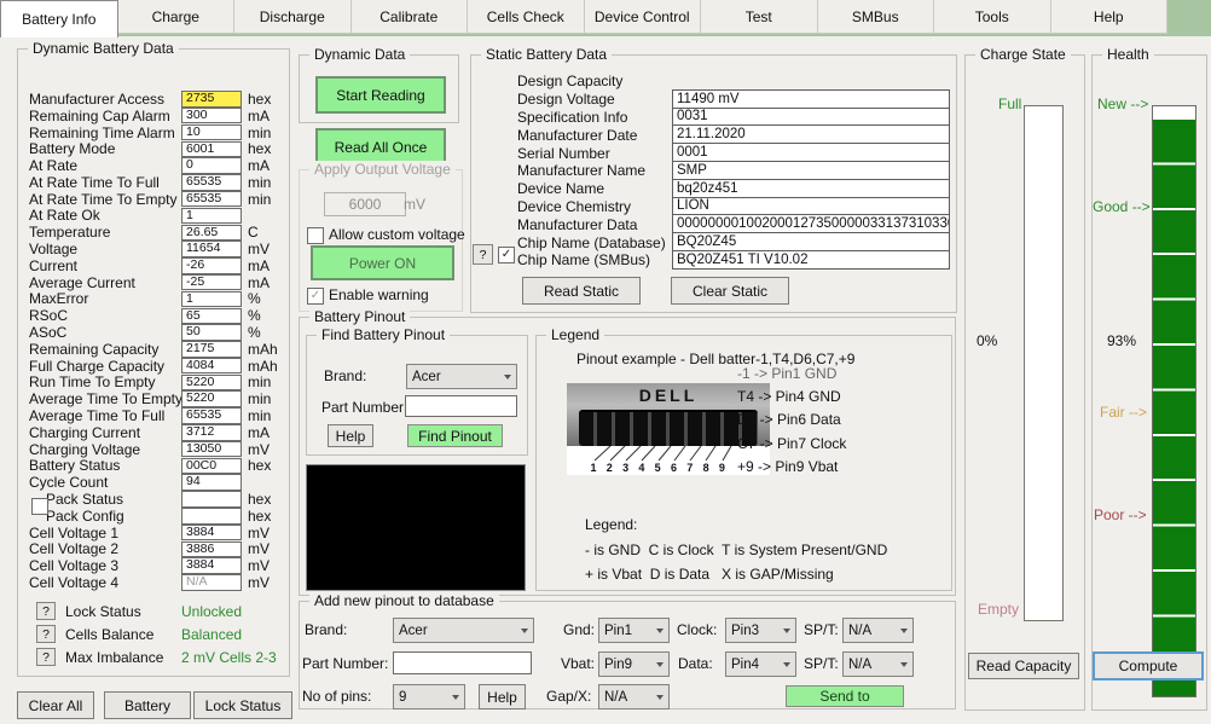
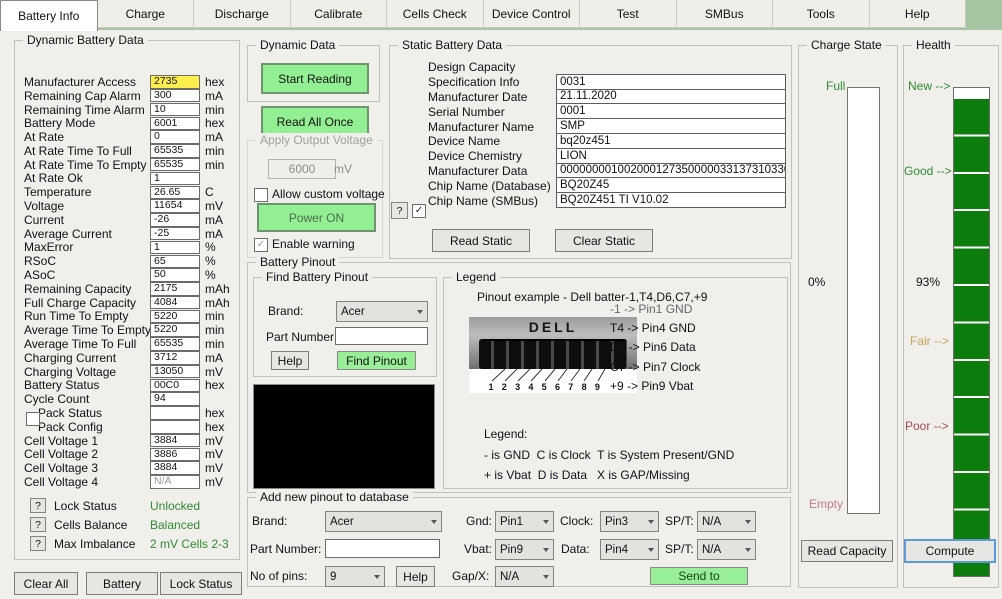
  Battery Info
  Charge
  Discharge
  Calibrate
  Cells Check
  Device Control
  Test
  SMBus
  Tools
  Help
  Dynamic Battery Data
  Manufacturer Access
  2735
  hex
  Remaining Cap Alarm
  300
  mA
  Remaining Time Alarm
  10
  min
  Battery Mode
  6001
  hex
  At Rate
  0
  mA
  At Rate Time To Full
  65535
  min
  At Rate Time To Empty
  65535
  min
  At Rate Ok
  1
  Temperature
  26.65
  C
  Voltage
  11654
  mV
  Current
  -26
  mA
  Average Current
  -25
  mA
  MaxError
  1
  %
  RSoC
  65
  %
  ASoC
  50
  %
  Remaining Capacity
  2175
  mAh
  Full Charge Capacity
  4084
  mAh
  Run Time To Empty
  5220
  min
  Average Time To Empty
  5220
  min
  Average Time To Full
  65535
  min
  Charging Current
  3712
  mA
  Charging Voltage
  13050
  mV
  Battery Status
  00C0
  hex
  Cycle Count
  94
  Pack Status
  hex
  Pack Config
  hex
  Cell Voltage 1
  3884
  mV
  Cell Voltage 2
  3886
  mV
  Cell Voltage 3
  3884
  mV
  Cell Voltage 4
  N/A
  mV
  ?
  Lock Status
  Unlocked
  ?
  Cells Balance
  Balanced
  ?
  Max Imbalance
  2 mV Cells 2-3
  Clear All
  Battery
  Lock Status
  Dynamic Data
  Start Reading
  Read All Once
  Apply Output Voltage
  6000
  mV
  Allow custom voltage
  Power ON
  Enable warning
  Static Battery Data
  Design Capacity
- Design Voltage
- 11490 mV
  Specification Info
  0031
  Manufacturer Date
  21.11.2020
  Serial Number
  0001
  Manufacturer Name
  SMP
  Device Name
  bq20z451
  Device Chemistry
  LION
  Manufacturer Data
  00000000100200012735000003313731033
  Chip Name (Database)
  BQ20Z45
  Chip Name (SMBus)
  BQ20Z451 TI V10.02
  ?
  Read Static
  Clear Static
  Battery Pinout
  Find Battery Pinout
  Brand:
  Acer
  Part Number
  Help
  Find Pinout
  Legend
  Pinout example - Dell batter-1,T4,D6,C7,+9
  DELL
  1
  2
  3
  4
  5
  6
  7
  8
  9
  -1 -> Pin1 GND
  T4 -> Pin4 GND
  D6 -> Pin6 Data
  C7 -> Pin7 Clock
  +9 -> Pin9 Vbat
  Legend:
  - is GND C is Clock T is System Present/GND
  + is Vbat D is Data X is GAP/Missing
  Add new pinout to database
  Brand:
  Acer
  Gnd:
  Pin1
  Clock:
  Pin3
  SP/T:
  N/A
  Part Number:
  Vbat:
  Pin9
  Data:
  Pin4
  SP/T:
  N/A
  No of pins:
  9
  Help
  Gap/X:
  N/A
  Send to
  Charge State
  Full
  0%
  Empty
  Read Capacity
  Health
  New -->
  Good -->
  93%
  Fair -->
  Poor -->
  Compute
